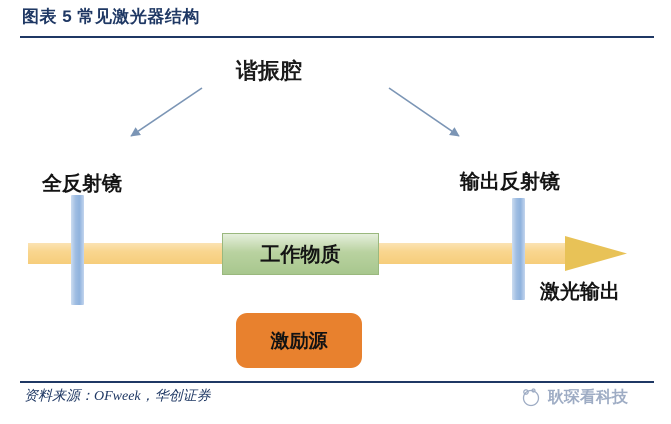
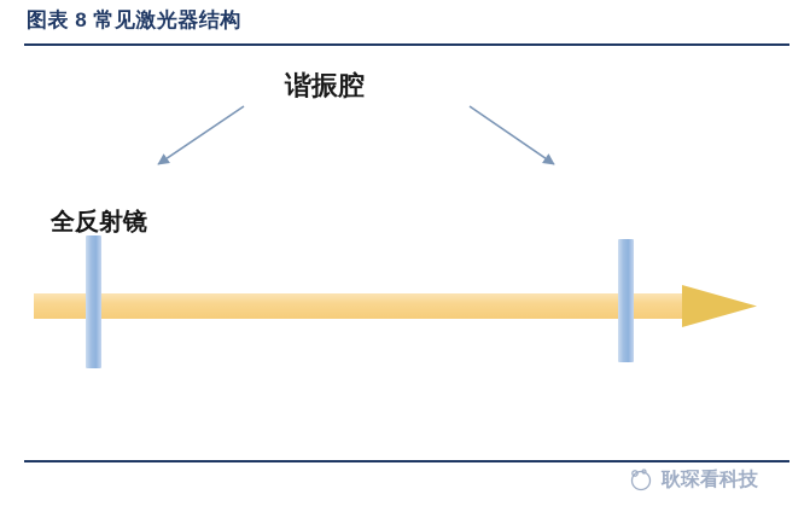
- 图表 5 常见激光器结构
+ 图表 8 常见激光器结构
  谐振腔
  全反射镜
- 输出反射镜
- 工作物质
- 激励源
- 激光输出
- 资料来源：OFweek，华创证券
  耿琛看科技
